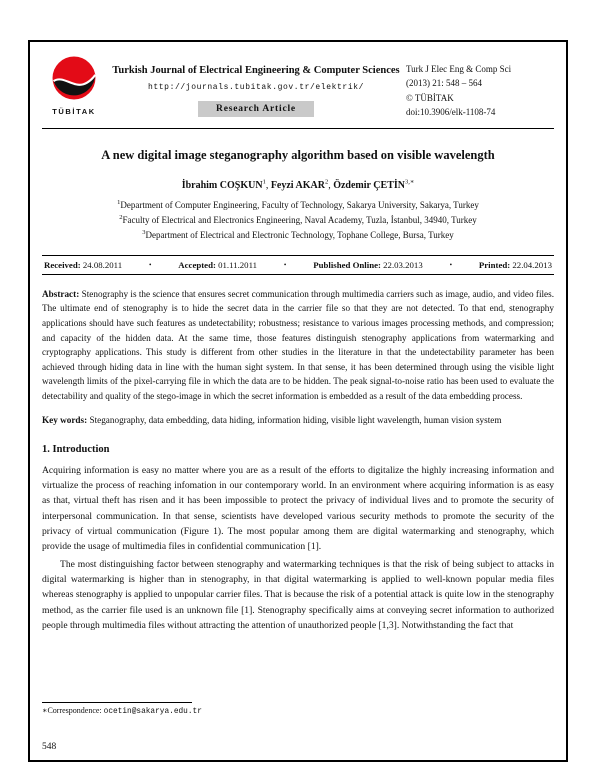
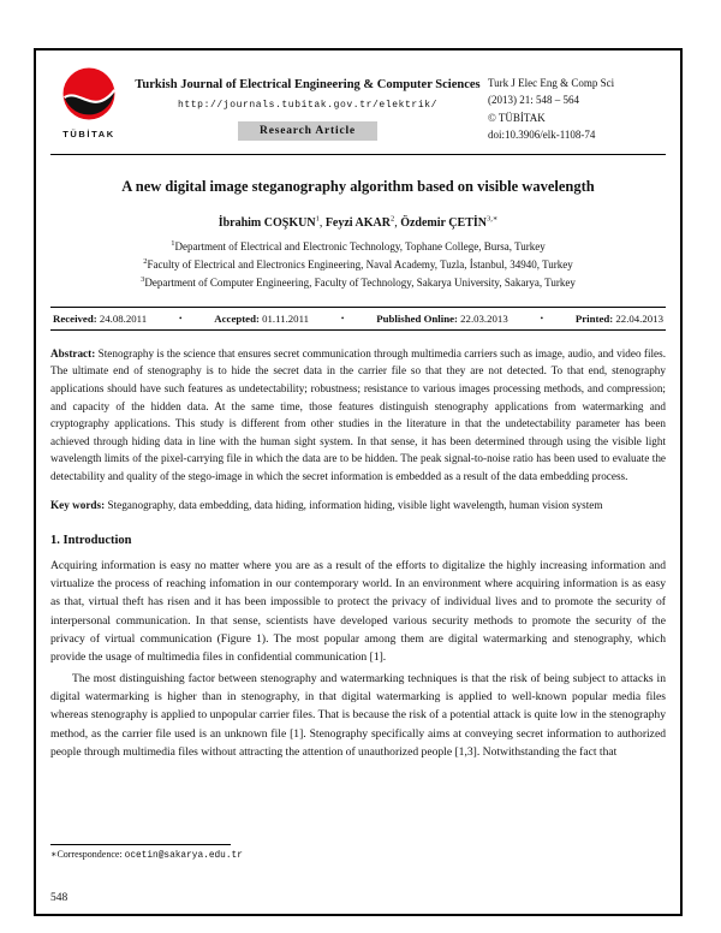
  TÜBİTAK
  Turkish Journal of Electrical Engineering & Computer Sciences
  http://journals.tubitak.gov.tr/elektrik/
  Research Article
  Turk J Elec Eng & Comp Sci
  (2013) 21: 548 – 564
  © TÜBİTAK
  doi:10.3906/elk-1108-74
  A new digital image steganography algorithm based on visible wavelength
  İbrahim COŞKUN , Feyzi AKAR , Özdemir ÇETİN
- Department of Computer Engineering, Faculty of Technology, Sakarya University, Sakarya, Turkey
+ Department of Electrical and Electronic Technology, Tophane College, Bursa, Turkey
  Faculty of Electrical and Electronics Engineering, Naval Academy, Tuzla, İstanbul, 34940, Turkey
- Department of Electrical and Electronic Technology, Tophane College, Bursa, Turkey
+ Department of Computer Engineering, Faculty of Technology, Sakarya University, Sakarya, Turkey
  Received: 24.08.2011
  •
  Accepted: 01.11.2011
  •
  Published Online: 22.03.2013
  •
  Printed: 22.04.2013
  Abstract: Stenography is the science that ensures secret communication through multimedia carriers such as image, audio, and video files. The ultimate end of stenography is to hide the secret data in the carrier file so that they are not detected. To that end, stenography applications should have such features as undetectability; robustness; resistance to various images processing methods, and compression; and capacity of the hidden data. At the same time, those features distinguish stenography applications from watermarking and cryptography applications. This study is different from other studies in the literature in that the undetectability parameter has been achieved through hiding data in line with the human sight system. In that sense, it has been determined through using the visible light wavelength limits of the pixel-carrying file in which the data are to be hidden. The peak signal-to-noise ratio has been used to evaluate the detectability and quality of the stego-image in which the secret information is embedded as a result of the data embedding process.
  Key words: Steganography, data embedding, data hiding, information hiding, visible light wavelength, human vision system
  1. Introduction
  Acquiring information is easy no matter where you are as a result of the efforts to digitalize the highly increasing information and virtualize the process of reaching infomation in our contemporary world. In an environment where acquiring information is as easy as that, virtual theft has risen and it has been impossible to protect the privacy of individual lives and to promote the security of interpersonal communication. In that sense, scientists have developed various security methods to promote the security of the privacy of virtual communication (Figure 1). The most popular among them are digital watermarking and stenography, which provide the usage of multimedia files in confidential communication [1].
  The most distinguishing factor between stenography and watermarking techniques is that the risk of being subject to attacks in digital watermarking is higher than in stenography, in that digital watermarking is applied to well-known popular media files whereas stenography is applied to unpopular carrier files. That is because the risk of a potential attack is quite low in the stenography method, as the carrier file used is an unknown file [1]. Stenography specifically aims at conveying secret information to authorized people through multimedia files without attracting the attention of unauthorized people [1,3]. Notwithstanding the fact that
  ∗Correspondence: ocetin@sakarya.edu.tr
  548
